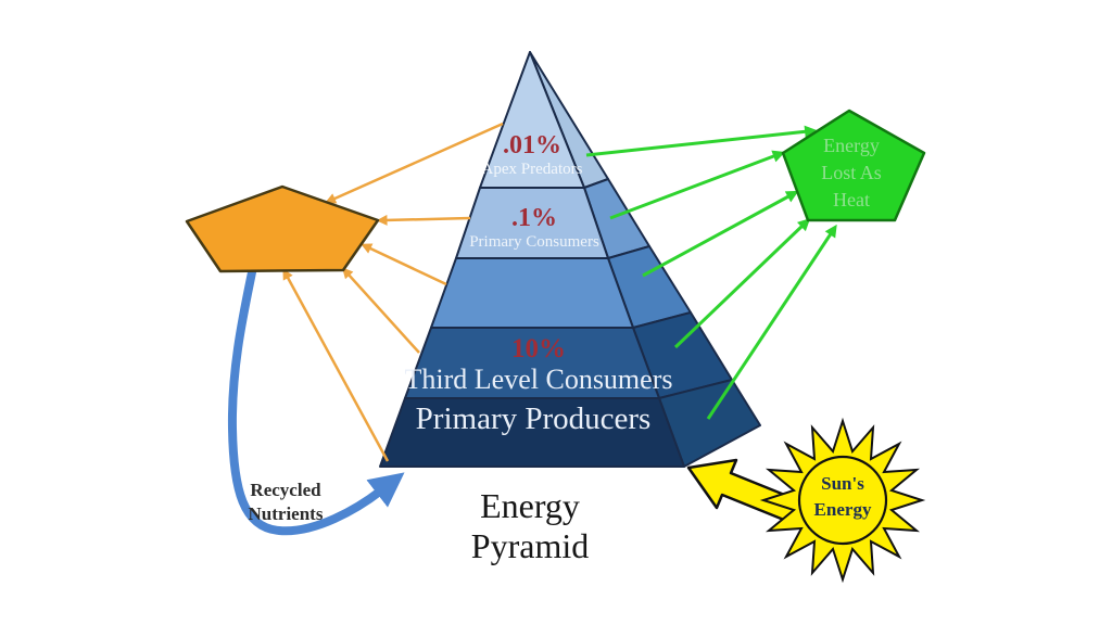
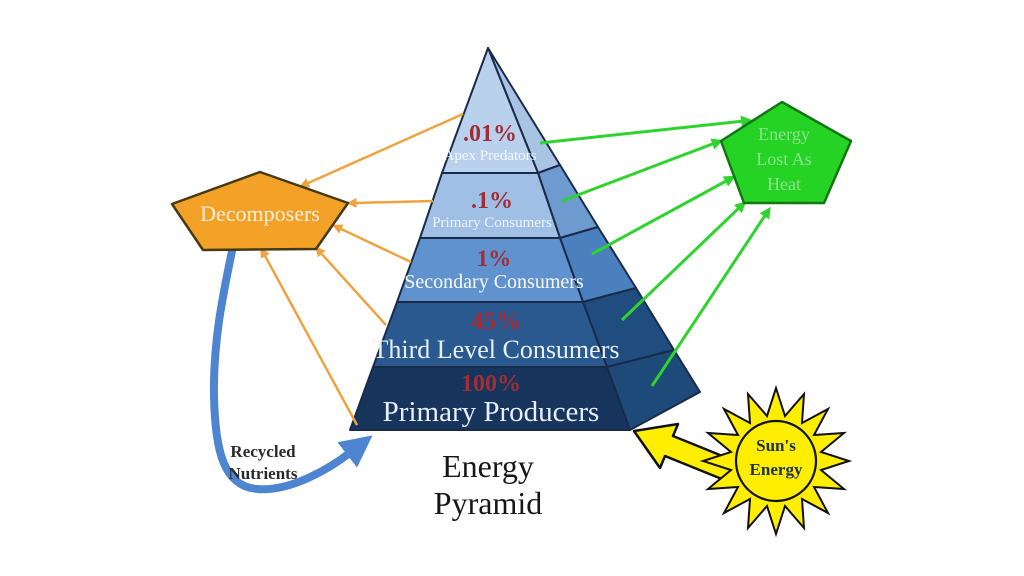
  .01%
  Apex Predators
  .1%
  Primary Consumers
+ 1%
+ Secondary Consumers
- 10%
+ 45%
  Third Level Consumers
+ 100%
  Primary Producers
+ Decomposers
  Energy
  Lost As
  Heat
  Sun's
  Energy
  Recycled
  Nutrients
  Energy
  Pyramid
